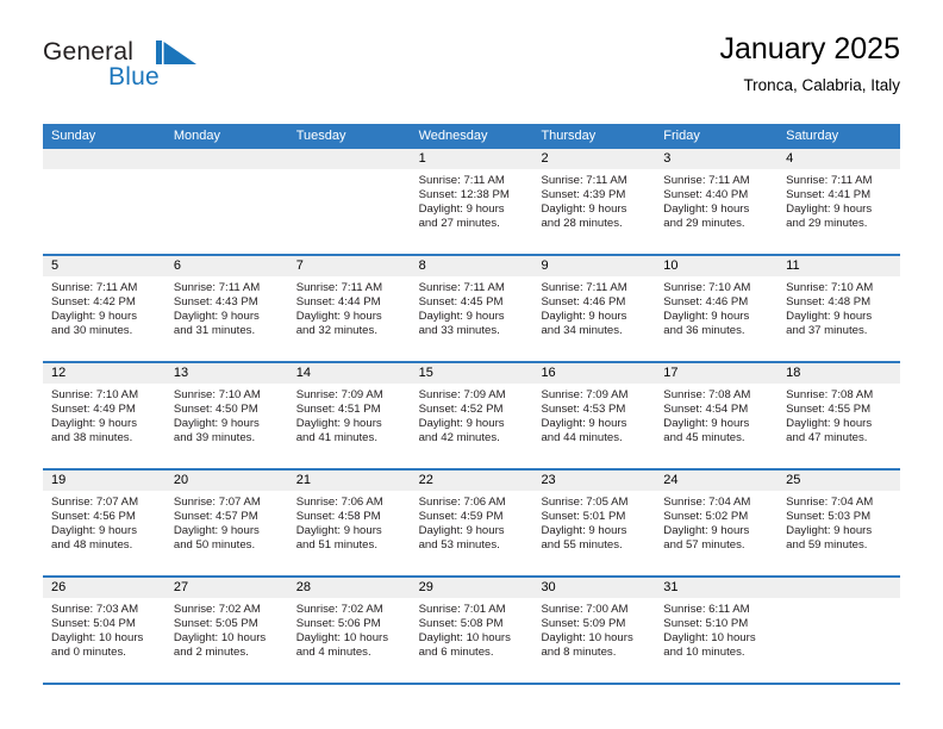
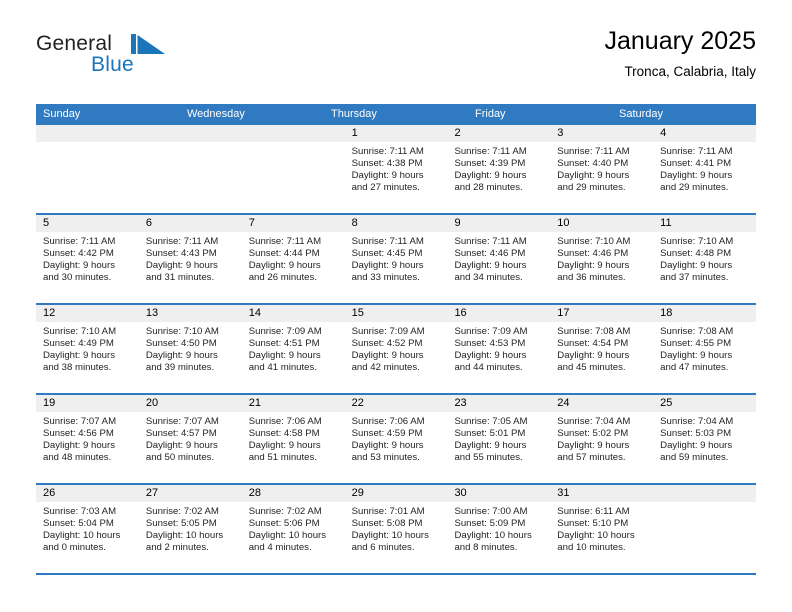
  General
  Blue
  January 2025
  Tronca, Calabria, Italy
  Sunday
- Monday
- Tuesday
  Wednesday
  Thursday
  Friday
  Saturday
  1
  Sunrise: 7:11 AM
- Sunset: 12:38 PM
+ Sunset: 4:38 PM
  Daylight: 9 hours
  and 27 minutes.
  2
  Sunrise: 7:11 AM
  Sunset: 4:39 PM
  Daylight: 9 hours
  and 28 minutes.
  3
  Sunrise: 7:11 AM
  Sunset: 4:40 PM
  Daylight: 9 hours
  and 29 minutes.
  4
  Sunrise: 7:11 AM
  Sunset: 4:41 PM
  Daylight: 9 hours
  and 29 minutes.
  5
  Sunrise: 7:11 AM
  Sunset: 4:42 PM
  Daylight: 9 hours
  and 30 minutes.
  6
  Sunrise: 7:11 AM
  Sunset: 4:43 PM
  Daylight: 9 hours
  and 31 minutes.
  7
  Sunrise: 7:11 AM
  Sunset: 4:44 PM
  Daylight: 9 hours
- and 32 minutes.
+ and 26 minutes.
  8
  Sunrise: 7:11 AM
  Sunset: 4:45 PM
  Daylight: 9 hours
  and 33 minutes.
  9
  Sunrise: 7:11 AM
  Sunset: 4:46 PM
  Daylight: 9 hours
  and 34 minutes.
  10
  Sunrise: 7:10 AM
  Sunset: 4:46 PM
  Daylight: 9 hours
  and 36 minutes.
  11
  Sunrise: 7:10 AM
  Sunset: 4:48 PM
  Daylight: 9 hours
  and 37 minutes.
  12
  Sunrise: 7:10 AM
  Sunset: 4:49 PM
  Daylight: 9 hours
  and 38 minutes.
  13
  Sunrise: 7:10 AM
  Sunset: 4:50 PM
  Daylight: 9 hours
  and 39 minutes.
  14
  Sunrise: 7:09 AM
  Sunset: 4:51 PM
  Daylight: 9 hours
  and 41 minutes.
  15
  Sunrise: 7:09 AM
  Sunset: 4:52 PM
  Daylight: 9 hours
  and 42 minutes.
  16
  Sunrise: 7:09 AM
  Sunset: 4:53 PM
  Daylight: 9 hours
  and 44 minutes.
  17
  Sunrise: 7:08 AM
  Sunset: 4:54 PM
  Daylight: 9 hours
  and 45 minutes.
  18
  Sunrise: 7:08 AM
  Sunset: 4:55 PM
  Daylight: 9 hours
  and 47 minutes.
  19
  Sunrise: 7:07 AM
  Sunset: 4:56 PM
  Daylight: 9 hours
  and 48 minutes.
  20
  Sunrise: 7:07 AM
  Sunset: 4:57 PM
  Daylight: 9 hours
  and 50 minutes.
  21
  Sunrise: 7:06 AM
  Sunset: 4:58 PM
  Daylight: 9 hours
  and 51 minutes.
  22
  Sunrise: 7:06 AM
  Sunset: 4:59 PM
  Daylight: 9 hours
  and 53 minutes.
  23
  Sunrise: 7:05 AM
  Sunset: 5:01 PM
  Daylight: 9 hours
  and 55 minutes.
  24
  Sunrise: 7:04 AM
  Sunset: 5:02 PM
  Daylight: 9 hours
  and 57 minutes.
  25
  Sunrise: 7:04 AM
  Sunset: 5:03 PM
  Daylight: 9 hours
  and 59 minutes.
  26
  Sunrise: 7:03 AM
  Sunset: 5:04 PM
  Daylight: 10 hours
  and 0 minutes.
  27
  Sunrise: 7:02 AM
  Sunset: 5:05 PM
  Daylight: 10 hours
  and 2 minutes.
  28
  Sunrise: 7:02 AM
  Sunset: 5:06 PM
  Daylight: 10 hours
  and 4 minutes.
  29
  Sunrise: 7:01 AM
  Sunset: 5:08 PM
  Daylight: 10 hours
  and 6 minutes.
  30
  Sunrise: 7:00 AM
  Sunset: 5:09 PM
  Daylight: 10 hours
  and 8 minutes.
  31
  Sunrise: 6:11 AM
  Sunset: 5:10 PM
  Daylight: 10 hours
  and 10 minutes.
